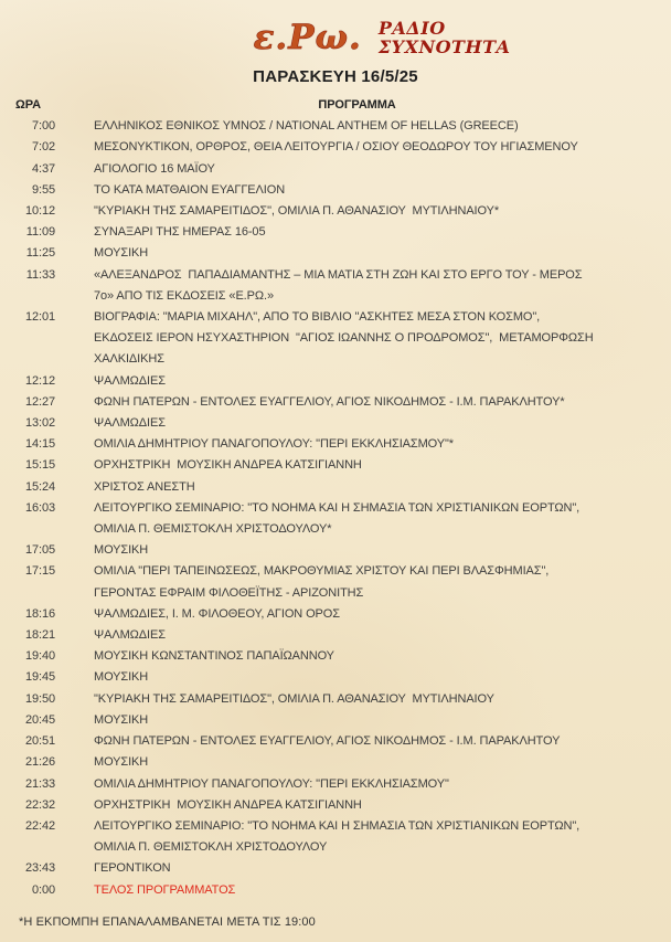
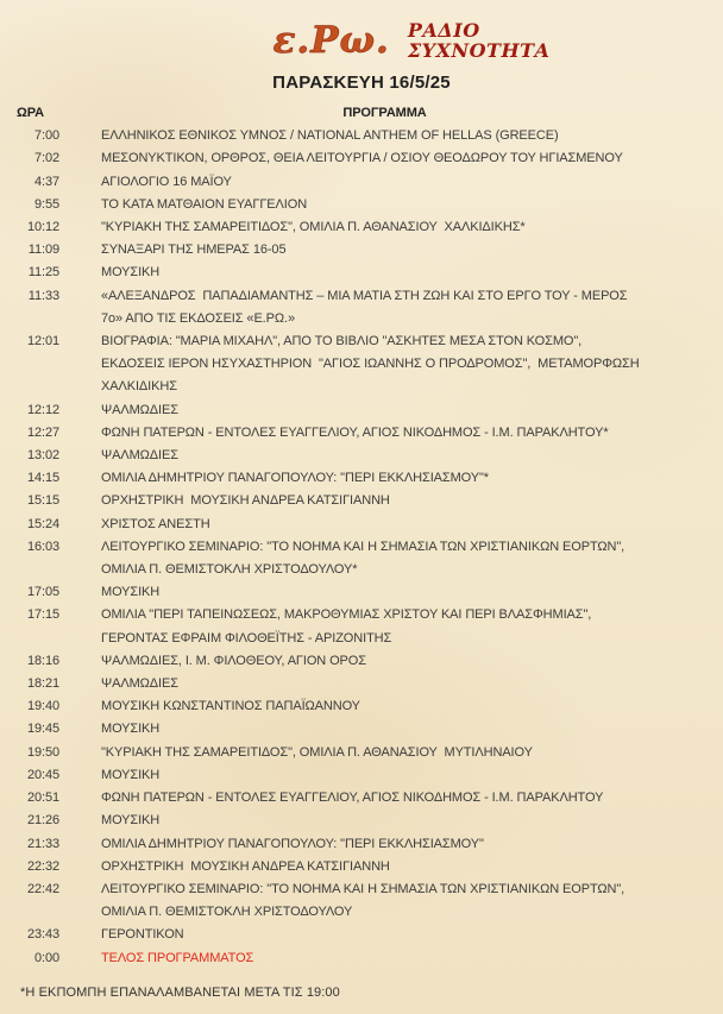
  ε.Ρω.
  ΡΑΔΙΟ
  ΣΥΧΝΟΤΗΤΑ
  ΠΑΡΑΣΚΕΥΗ 16/5/25
  ΩΡΑ	ΠΡΟΓΡΑΜΜΑ
  7:00	ΕΛΛΗΝΙΚΟΣ ΕΘΝΙΚΟΣ ΥΜΝΟΣ / NATIONAL ANTHEM OF HELLAS (GREECE)
  7:02	ΜΕΣΟΝΥΚΤΙΚΟΝ, ΟΡΘΡΟΣ, ΘΕΙΑ ΛΕΙΤΟΥΡΓΙΑ / ΟΣΙΟΥ ΘΕΟΔΩΡΟΥ ΤΟΥ ΗΓΙΑΣΜΕΝΟΥ
  4:37	ΑΓΙΟΛΟΓΙΟ 16 ΜΑΪΟΥ
  9:55	ΤΟ ΚΑΤΑ ΜΑΤΘΑΙΟΝ ΕΥΑΓΓΕΛΙΟΝ
- 10:12	"ΚΥΡΙΑΚΗ ΤΗΣ ΣΑΜΑΡΕΙΤΙΔΟΣ", ΟΜΙΛΙΑ Π. ΑΘΑΝΑΣΙΟΥ ΜΥΤΙΛΗΝΑΙΟΥ*
+ 10:12	"ΚΥΡΙΑΚΗ ΤΗΣ ΣΑΜΑΡΕΙΤΙΔΟΣ", ΟΜΙΛΙΑ Π. ΑΘΑΝΑΣΙΟΥ ΧΑΛΚΙΔΙΚΗΣ*
  11:09	ΣΥΝΑΞΑΡΙ ΤΗΣ ΗΜΕΡΑΣ 16-05
  11:25	ΜΟΥΣΙΚΗ
  11:33	«ΑΛΕΞΑΝΔΡΟΣ ΠΑΠΑΔΙΑΜΑΝΤΗΣ – ΜΙΑ ΜΑΤΙΑ ΣΤΗ ΖΩΗ ΚΑΙ ΣΤΟ ΕΡΓΟ ΤΟΥ - ΜΕΡΟΣ 7ο» ΑΠΟ ΤΙΣ ΕΚΔΟΣΕΙΣ «Ε.ΡΩ.»
  12:01	ΒΙΟΓΡΑΦΙΑ: "ΜΑΡΙΑ ΜΙΧΑΗΛ", ΑΠΟ ΤΟ ΒΙΒΛΙΟ "ΑΣΚΗΤΕΣ ΜΕΣΑ ΣΤΟΝ ΚΟΣΜΟ", ΕΚΔΟΣΕΙΣ ΙΕΡΟΝ ΗΣΥΧΑΣΤΗΡΙΟΝ "ΑΓΙΟΣ ΙΩΑΝΝΗΣ Ο ΠΡΟΔΡΟΜΟΣ", ΜΕΤΑΜΟΡΦΩΣΗ ΧΑΛΚΙΔΙΚΗΣ
  12:12	ΨΑΛΜΩΔΙΕΣ
  12:27	ΦΩΝΗ ΠΑΤΕΡΩΝ - ΕΝΤΟΛΕΣ ΕΥΑΓΓΕΛΙΟΥ, ΑΓΙΟΣ ΝΙΚΟΔΗΜΟΣ - Ι.Μ. ΠΑΡΑΚΛΗΤΟΥ*
  13:02	ΨΑΛΜΩΔΙΕΣ
  14:15	ΟΜΙΛΙΑ ΔΗΜΗΤΡΙΟΥ ΠΑΝΑΓΟΠΟΥΛΟΥ: "ΠΕΡΙ ΕΚΚΛΗΣΙΑΣΜΟΥ"*
  15:15	ΟΡΧΗΣΤΡΙΚΗ ΜΟΥΣΙΚΗ ΑΝΔΡΕΑ ΚΑΤΣΙΓΙΑΝΝΗ
  15:24	ΧΡΙΣΤΟΣ ΑΝΕΣΤΗ
  16:03	ΛΕΙΤΟΥΡΓΙΚΟ ΣΕΜΙΝΑΡΙΟ: "ΤΟ ΝΟΗΜΑ ΚΑΙ Η ΣΗΜΑΣΙΑ ΤΩΝ ΧΡΙΣΤΙΑΝΙΚΩΝ ΕΟΡΤΩΝ", ΟΜΙΛΙΑ Π. ΘΕΜΙΣΤΟΚΛΗ ΧΡΙΣΤΟΔΟΥΛΟΥ*
  17:05	ΜΟΥΣΙΚΗ
  17:15	ΟΜΙΛΙΑ "ΠΕΡΙ ΤΑΠΕΙΝΩΣΕΩΣ, ΜΑΚΡΟΘΥΜΙΑΣ ΧΡΙΣΤΟΥ ΚΑΙ ΠΕΡΙ ΒΛΑΣΦΗΜΙΑΣ", ΓΕΡΟΝΤΑΣ ΕΦΡΑΙΜ ΦΙΛΟΘΕΪΤΗΣ - ΑΡΙΖΟΝΙΤΗΣ
  18:16	ΨΑΛΜΩΔΙΕΣ, Ι. Μ. ΦΙΛΟΘΕΟΥ, ΑΓΙΟΝ ΟΡΟΣ
  18:21	ΨΑΛΜΩΔΙΕΣ
  19:40	ΜΟΥΣΙΚΗ ΚΩΝΣΤΑΝΤΙΝΟΣ ΠΑΠΑΪΩΑΝΝΟΥ
  19:45	ΜΟΥΣΙΚΗ
  19:50	"ΚΥΡΙΑΚΗ ΤΗΣ ΣΑΜΑΡΕΙΤΙΔΟΣ", ΟΜΙΛΙΑ Π. ΑΘΑΝΑΣΙΟΥ ΜΥΤΙΛΗΝΑΙΟΥ
  20:45	ΜΟΥΣΙΚΗ
  20:51	ΦΩΝΗ ΠΑΤΕΡΩΝ - ΕΝΤΟΛΕΣ ΕΥΑΓΓΕΛΙΟΥ, ΑΓΙΟΣ ΝΙΚΟΔΗΜΟΣ - Ι.Μ. ΠΑΡΑΚΛΗΤΟΥ
  21:26	ΜΟΥΣΙΚΗ
  21:33	ΟΜΙΛΙΑ ΔΗΜΗΤΡΙΟΥ ΠΑΝΑΓΟΠΟΥΛΟΥ: "ΠΕΡΙ ΕΚΚΛΗΣΙΑΣΜΟΥ"
  22:32	ΟΡΧΗΣΤΡΙΚΗ ΜΟΥΣΙΚΗ ΑΝΔΡΕΑ ΚΑΤΣΙΓΙΑΝΝΗ
  22:42	ΛΕΙΤΟΥΡΓΙΚΟ ΣΕΜΙΝΑΡΙΟ: "ΤΟ ΝΟΗΜΑ ΚΑΙ Η ΣΗΜΑΣΙΑ ΤΩΝ ΧΡΙΣΤΙΑΝΙΚΩΝ ΕΟΡΤΩΝ", ΟΜΙΛΙΑ Π. ΘΕΜΙΣΤΟΚΛΗ ΧΡΙΣΤΟΔΟΥΛΟΥ
  23:43	ΓΕΡΟΝΤΙΚΟΝ
  0:00	ΤΕΛΟΣ ΠΡΟΓΡΑΜΜΑΤΟΣ
  *Η ΕΚΠΟΜΠΗ ΕΠΑΝΑΛΑΜΒΑΝΕΤΑΙ ΜΕΤΑ ΤΙΣ 19:00
